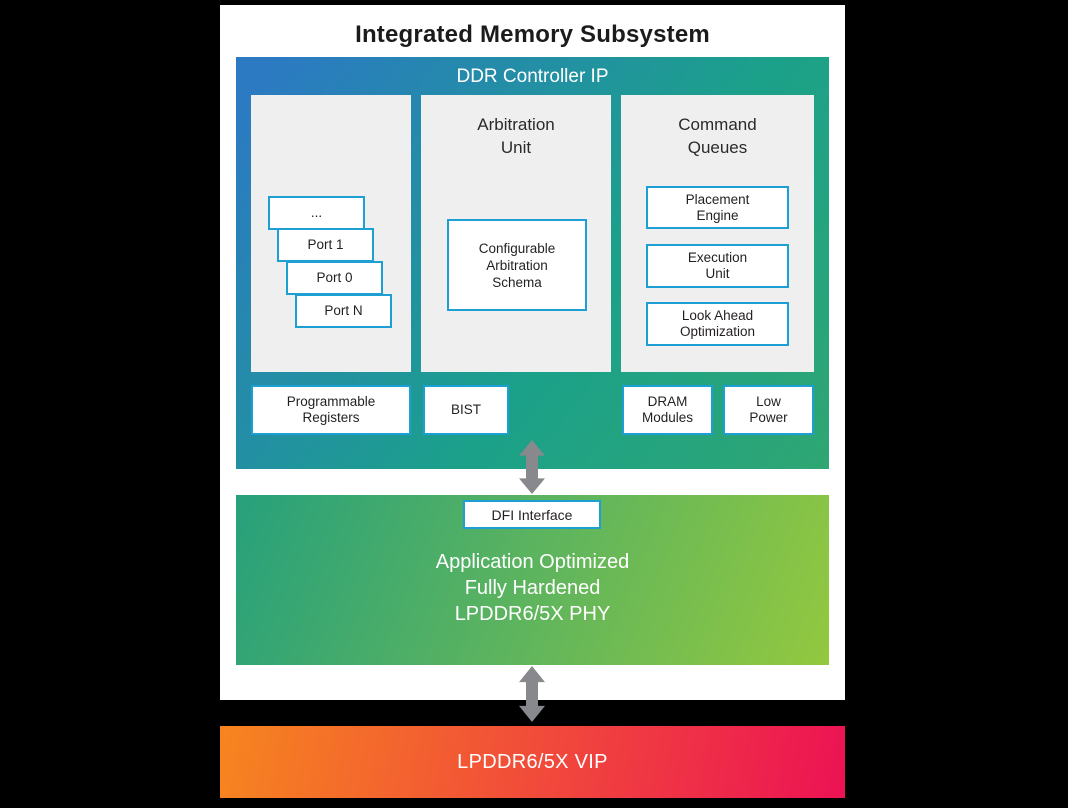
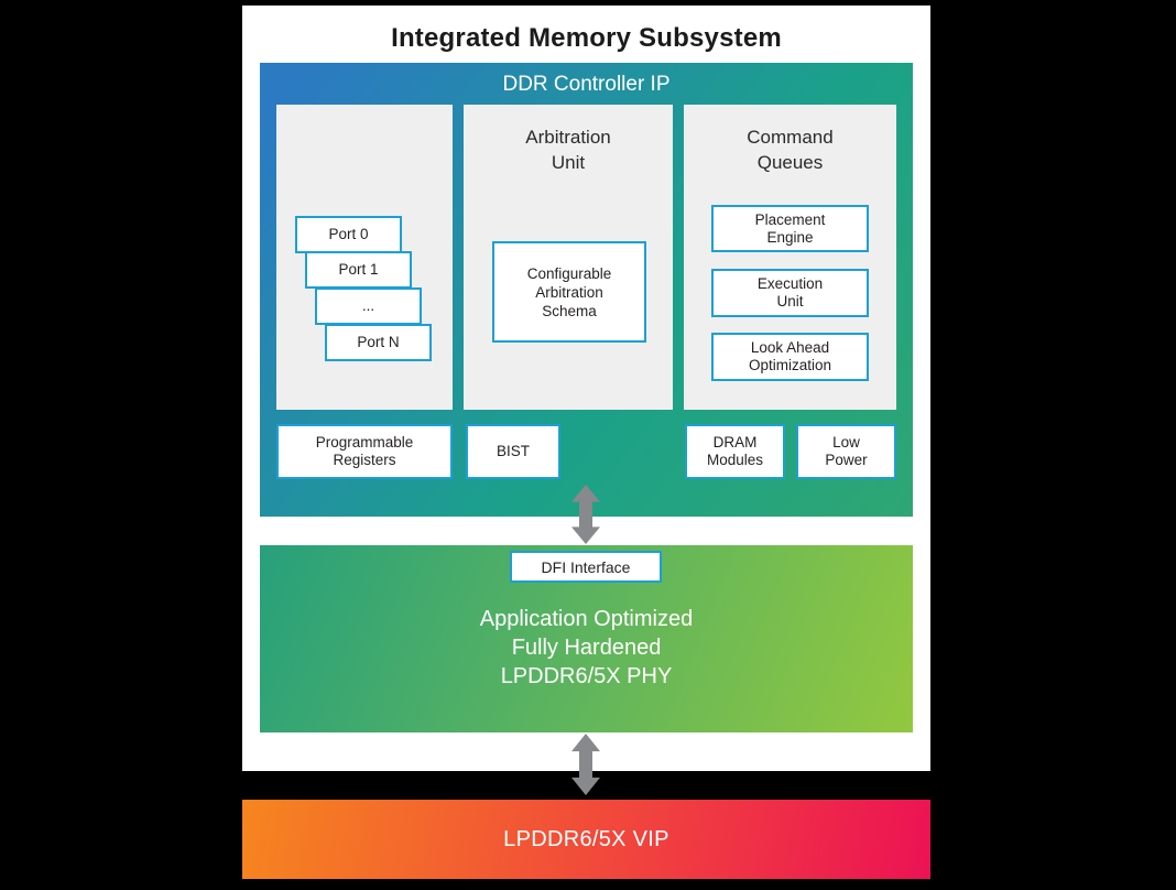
  Integrated Memory Subsystem
  DDR Controller IP
- ...
+ Port 0
  Port 1
- Port 0
+ ...
  Port N
  Arbitration
  Unit
  Configurable
  Arbitration
  Schema
  Command
  Queues
  Placement
  Engine
  Execution
  Unit
  Look Ahead
  Optimization
  Programmable
  Registers
  BIST
  DRAM
  Modules
  Low
  Power
  DFI Interface
  Application Optimized
  Fully Hardened
  LPDDR6/5X PHY
  LPDDR6/5X VIP
